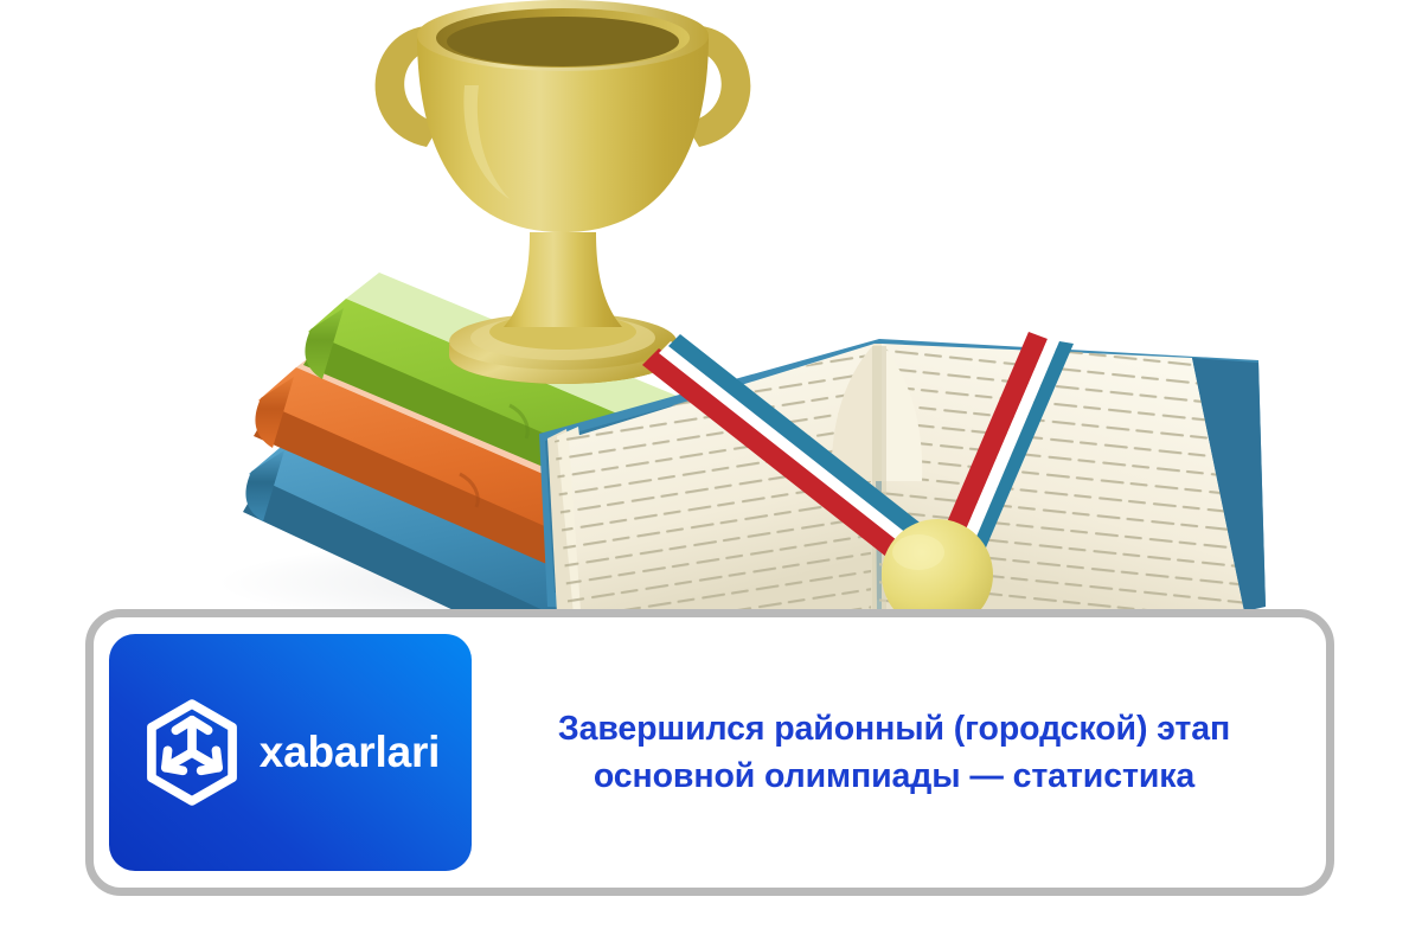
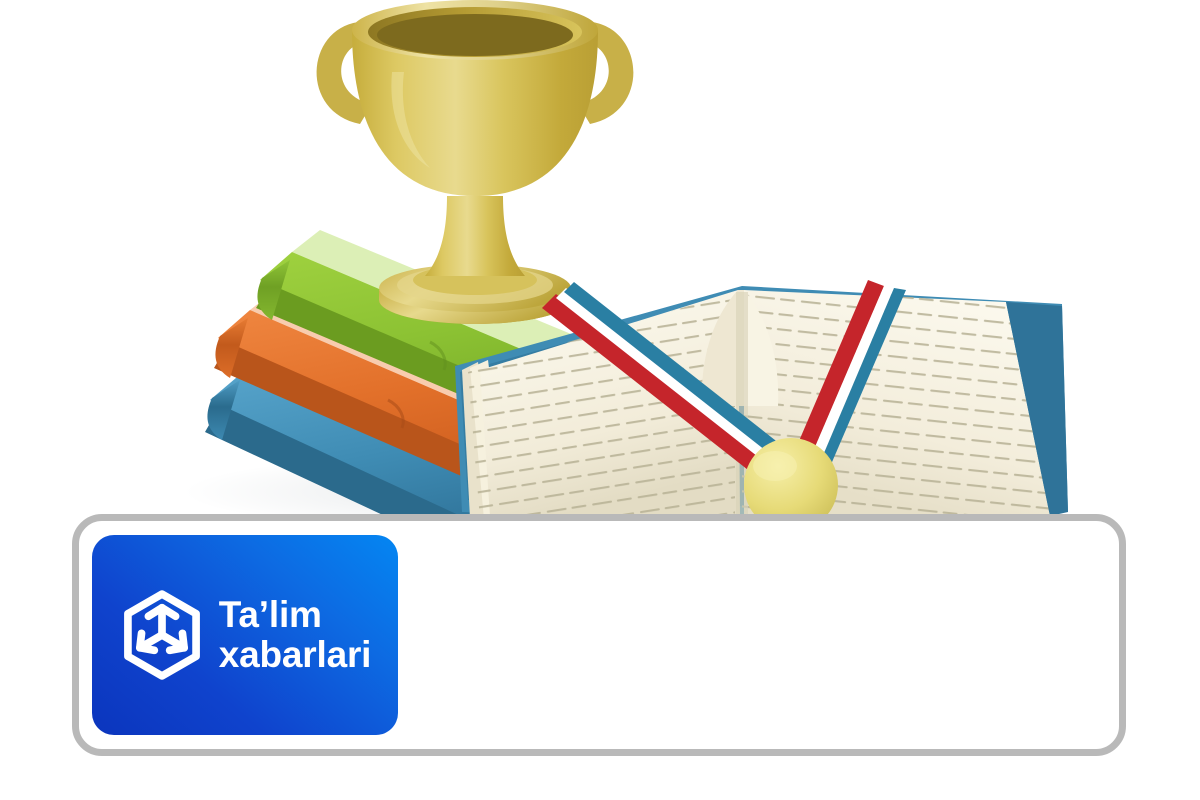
+ Ta’lim
  xabarlari
- Завершился районный (городской) этап
- основной олимпиады — статистика
